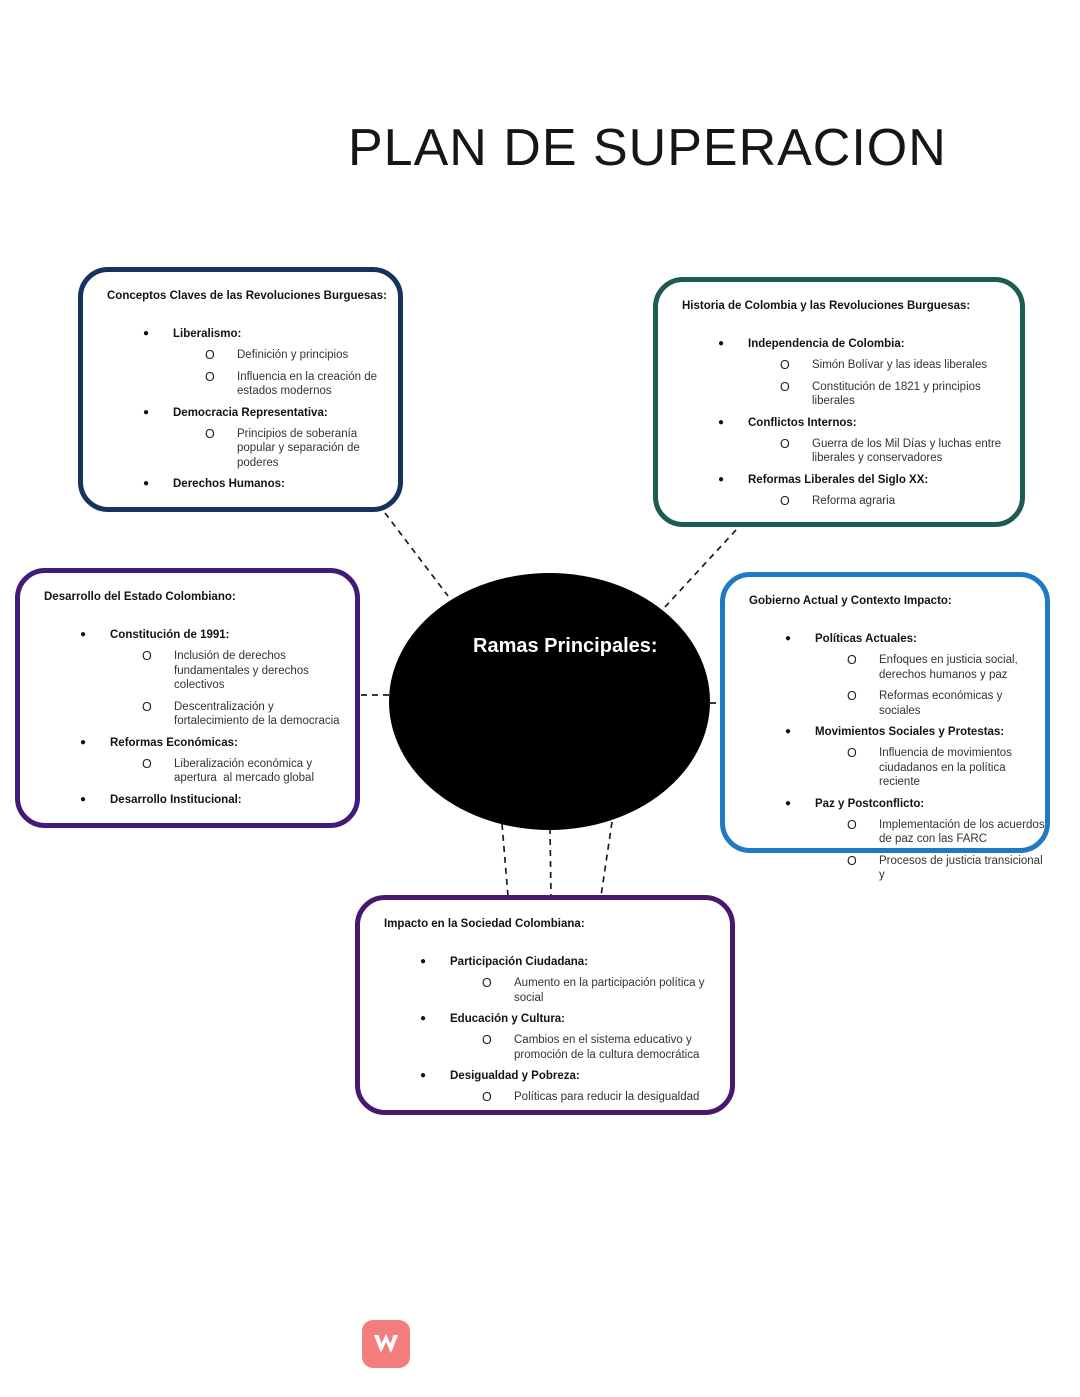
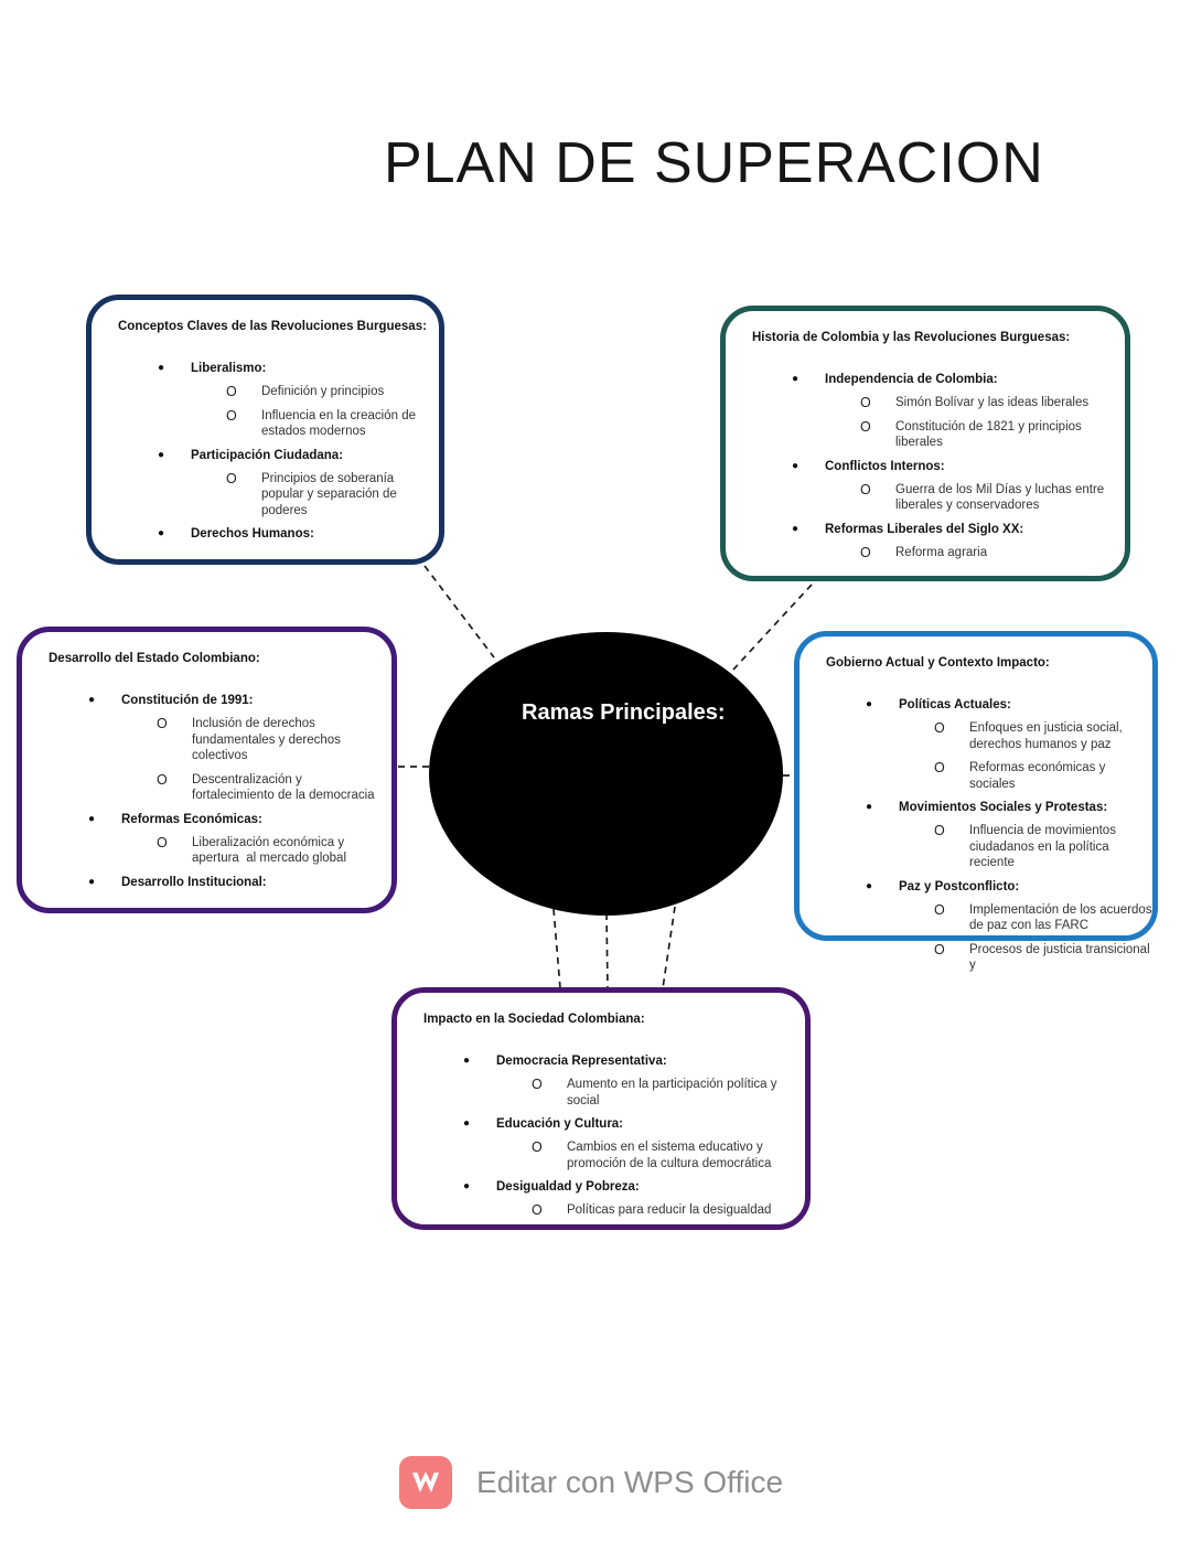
  PLAN DE SUPERACION
  Conceptos Claves de las Revoluciones Burguesas:
  ●
  Liberalismo:
  O
  Definición y principios
  O
  Influencia en la creación de
  estados modernos
  ●
- Democracia Representativa:
+ Participación Ciudadana:
  O
  Principios de soberanía
  popular y separación de
  poderes
  ●
  Derechos Humanos:
  Historia de Colombia y las Revoluciones Burguesas:
  ●
  Independencia de Colombia:
  O
  Simón Bolívar y las ideas liberales
  O
  Constitución de 1821 y principios
  liberales
  ●
  Conflictos Internos:
  O
  Guerra de los Mil Días y luchas entre
  liberales y conservadores
  ●
  Reformas Liberales del Siglo XX:
  O
  Reforma agraria
  Desarrollo del Estado Colombiano:
  ●
  Constitución de 1991:
  O
  Inclusión de derechos
  fundamentales y derechos
  colectivos
  O
  Descentralización y
  fortalecimiento de la democracia
  ●
  Reformas Económicas:
  O
  Liberalización económica y
  apertura al mercado global
  ●
  Desarrollo Institucional:
  Gobierno Actual y Contexto Impacto:
  ●
  Políticas Actuales:
  O
  Enfoques en justicia social,
  derechos humanos y paz
  O
  Reformas económicas y sociales
  ●
  Movimientos Sociales y Protestas:
  O
  Influencia de movimientos
  ciudadanos en la política reciente
  ●
  Paz y Postconflicto:
  O
  Implementación de los acuerdos
  de paz con las FARC
  O
  Procesos de justicia transicional y
  Impacto en la Sociedad Colombiana:
  ●
- Participación Ciudadana:
+ Democracia Representativa:
  O
  Aumento en la participación política y
  social
  ●
  Educación y Cultura:
  O
  Cambios en el sistema educativo y
  promoción de la cultura democrática
  ●
  Desigualdad y Pobreza:
  O
  Políticas para reducir la desigualdad
  Ramas Principales:
+ Editar con WPS Office
